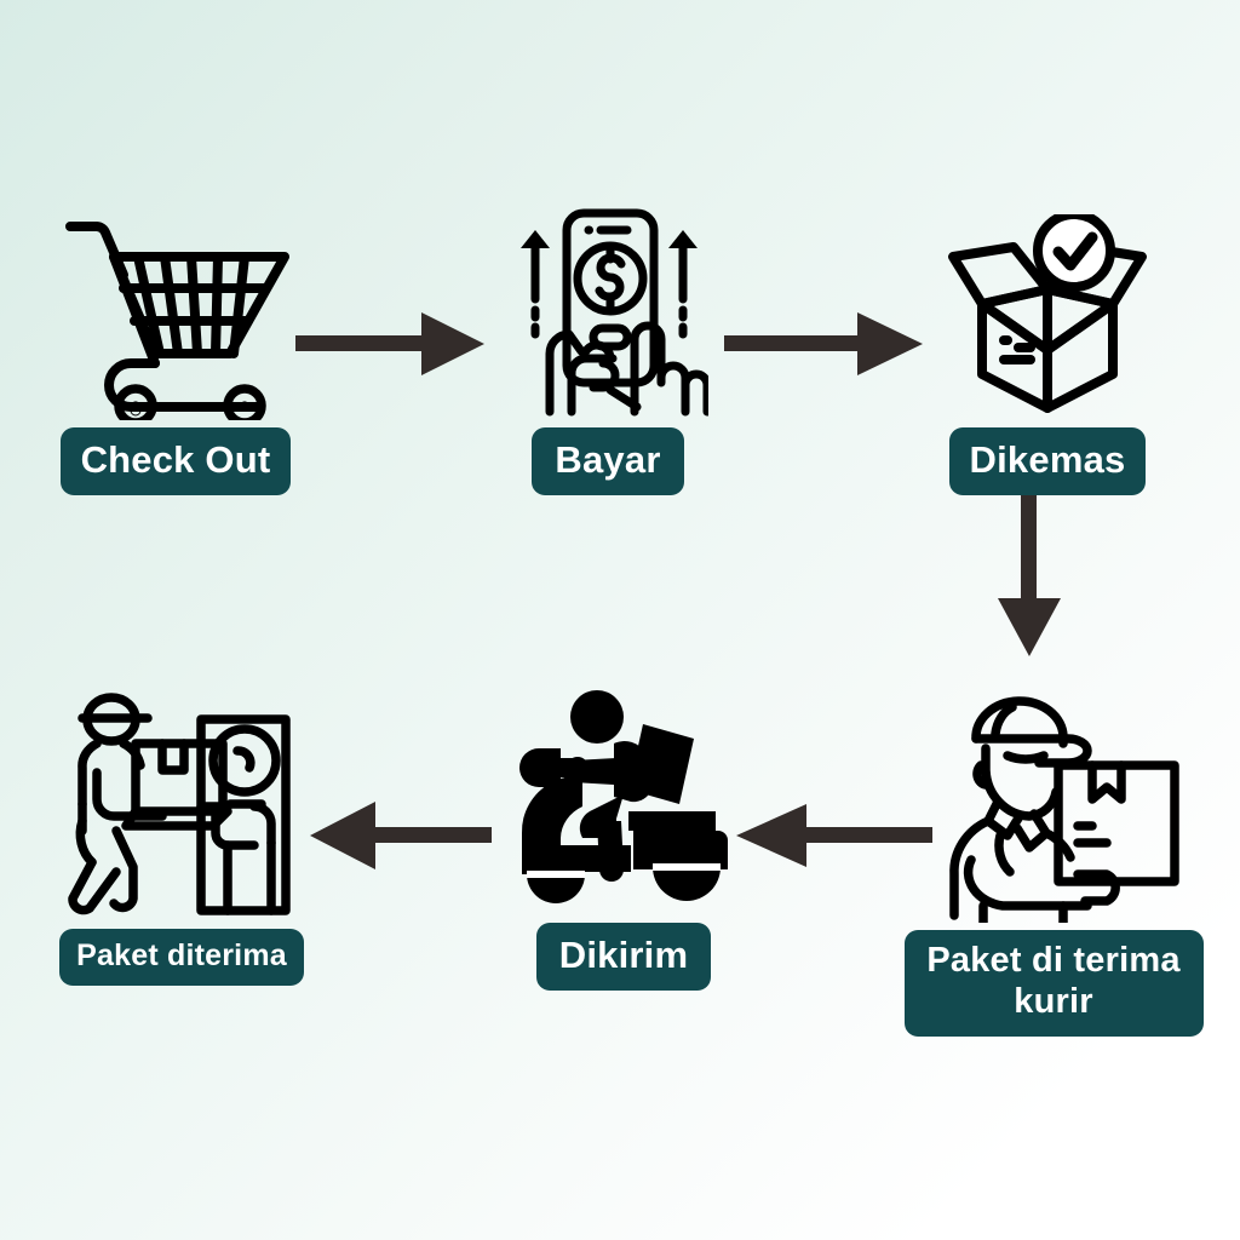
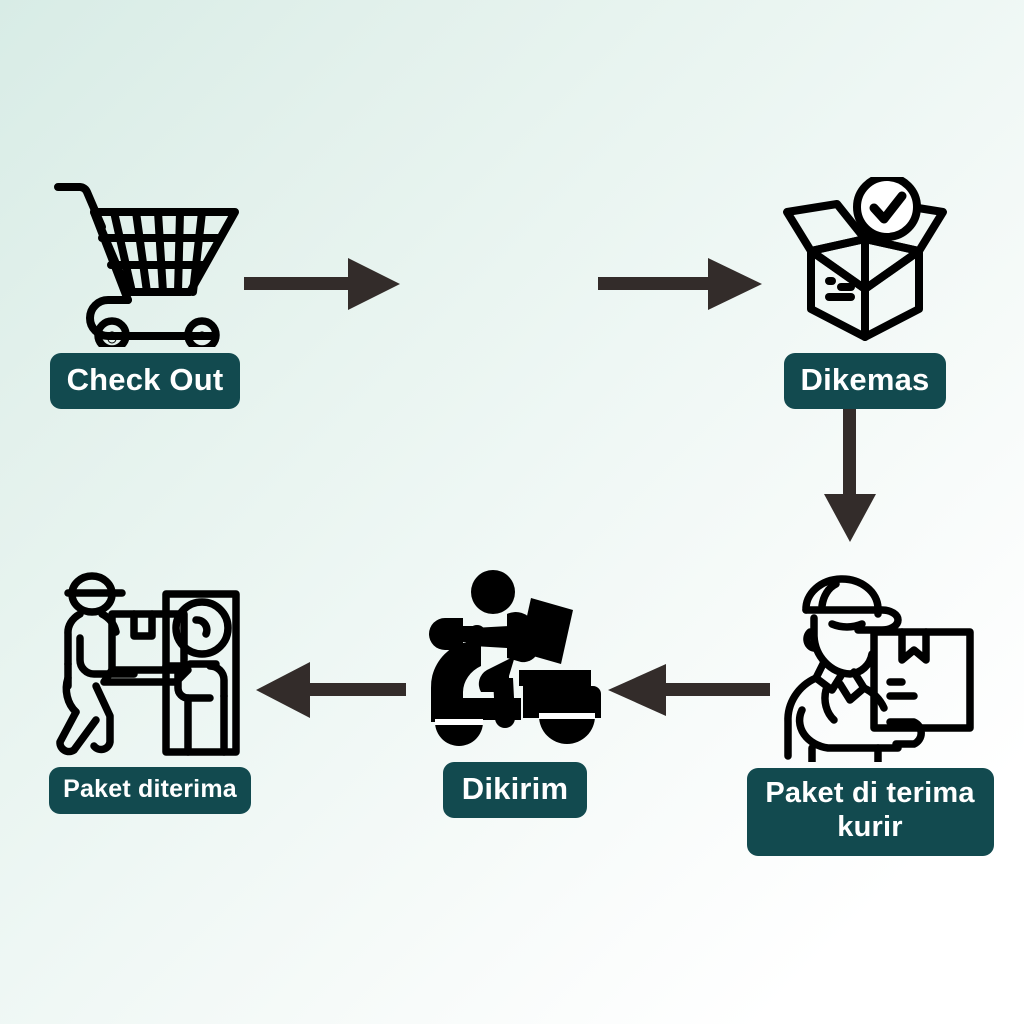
  Check Out
- Bayar
  Dikemas
  Paket di terima
  kurir
  Dikirim
  Paket diterima
